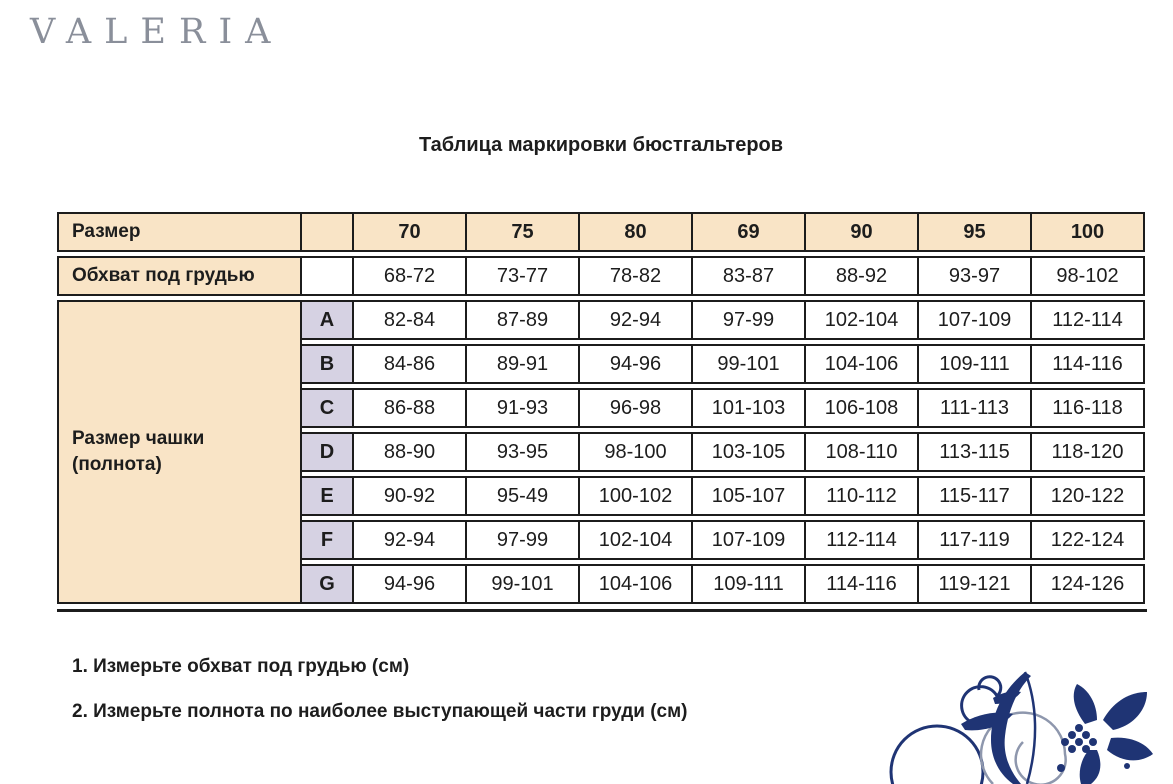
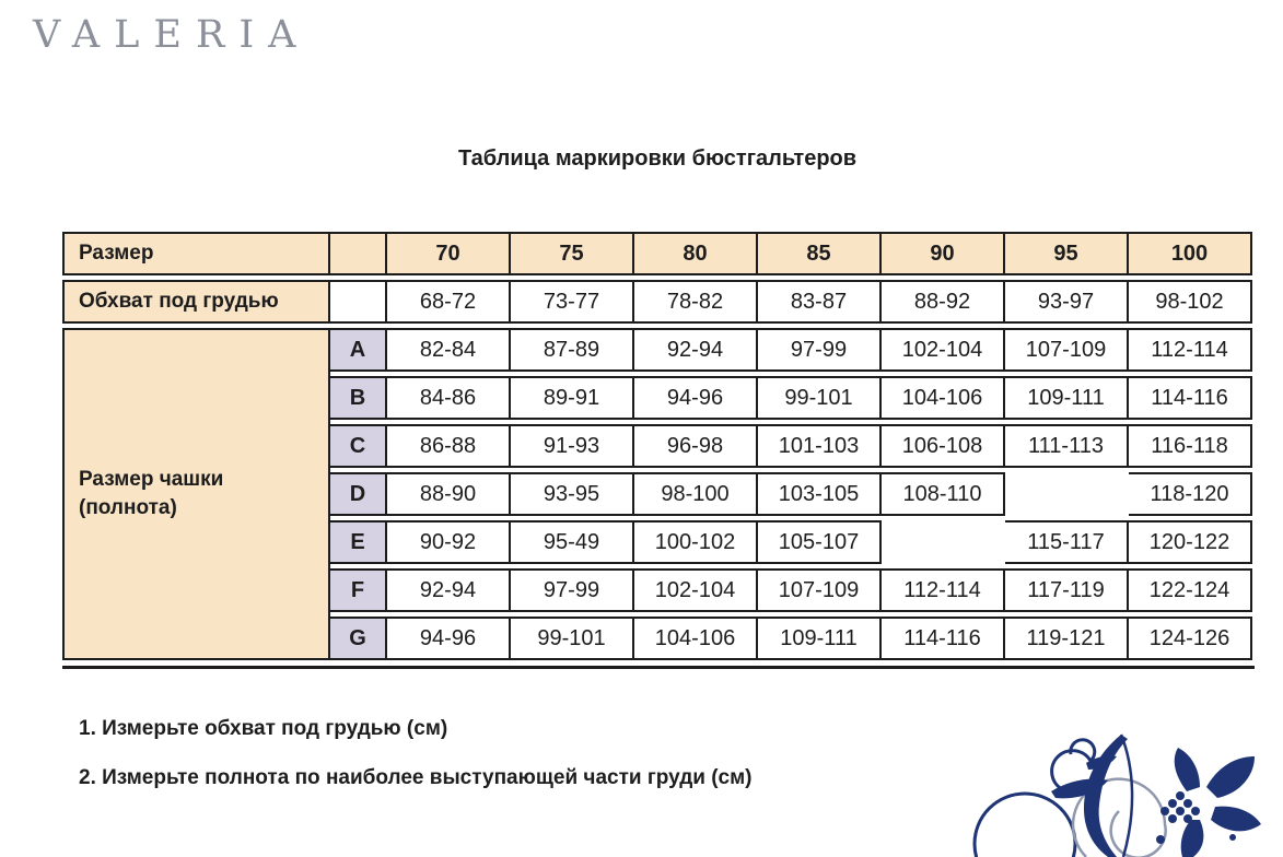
  VALERIA
  Таблица маркировки бюстгальтеров
  Размер
  70
  75
  80
- 69
+ 85
  90
  95
  100
  Обхват под грудью
  68-72
  73-77
  78-82
  83-87
  88-92
  93-97
  98-102
  Размер чашки
  (полнота)
  A
  82-84
  87-89
  92-94
  97-99
  102-104
  107-109
  112-114
  B
  84-86
  89-91
  94-96
  99-101
  104-106
  109-111
  114-116
  C
  86-88
  91-93
  96-98
  101-103
  106-108
  111-113
  116-118
  D
  88-90
  93-95
  98-100
  103-105
  108-110
- 113-115
  118-120
  E
  90-92
  95-49
  100-102
  105-107
- 110-112
  115-117
  120-122
  F
  92-94
  97-99
  102-104
  107-109
  112-114
  117-119
  122-124
  G
  94-96
  99-101
  104-106
  109-111
  114-116
  119-121
  124-126
  1. Измерьте обхват под грудью (см)
  2. Измерьте полнота по наиболее выступающей части груди (см)
